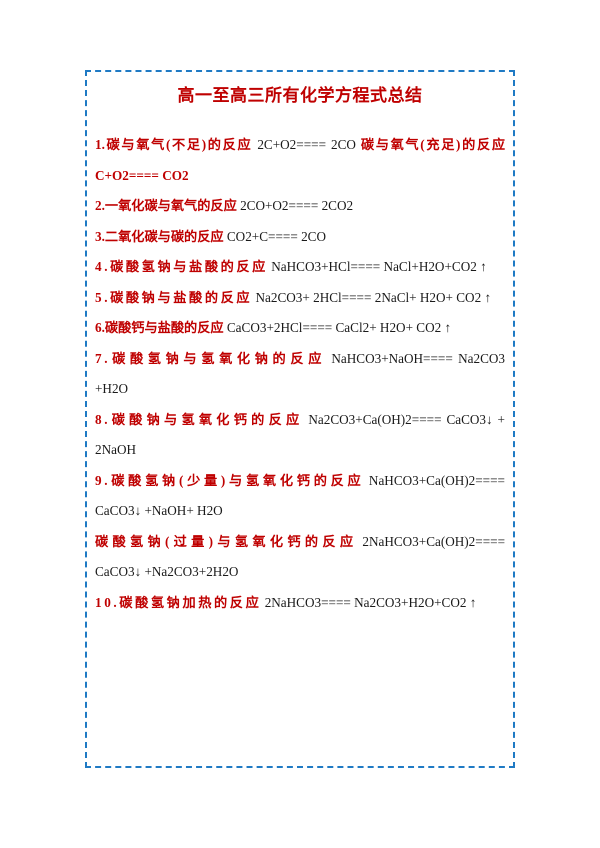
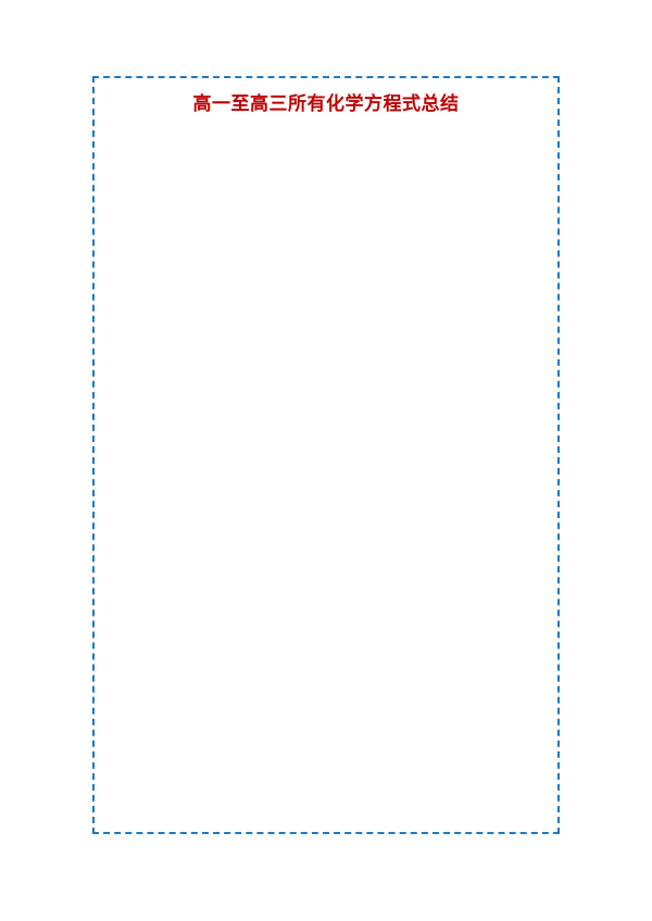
  高一至高三所有化学方程式总结
- 1.碳与氧气(不足)的反应 2C+O2==== 2CO 碳与氧气(充足)的反应 C+O2==== CO2
- 2.一氧化碳与氧气的反应 2CO+O2==== 2CO2
- 3.二氧化碳与碳的反应 CO2+C==== 2CO
- 4.碳酸氢钠与盐酸的反应 NaHCO3+HCl==== NaCl+H2O+CO2 ↑
- 5.碳酸钠与盐酸的反应 Na2CO3+ 2HCl==== 2NaCl+ H2O+ CO2 ↑
- 6.碳酸钙与盐酸的反应 CaCO3+2HCl==== CaCl2+ H2O+ CO2 ↑
- 7.碳酸氢钠与氢氧化钠的反应 NaHCO3+NaOH==== Na2CO3 +H2O
- 8.碳酸钠与氢氧化钙的反应 Na2CO3+Ca(OH)2==== CaCO3↓ + 2NaOH
- 9.碳酸氢钠(少量)与氢氧化钙的反应 NaHCO3+Ca(OH)2==== CaCO3↓ +NaOH+ H2O
- 碳酸氢钠(过量)与氢氧化钙的反应 2NaHCO3+Ca(OH)2==== CaCO3↓ +Na2CO3+2H2O
- 10.碳酸氢钠加热的反应 2NaHCO3==== Na2CO3+H2O+CO2 ↑
